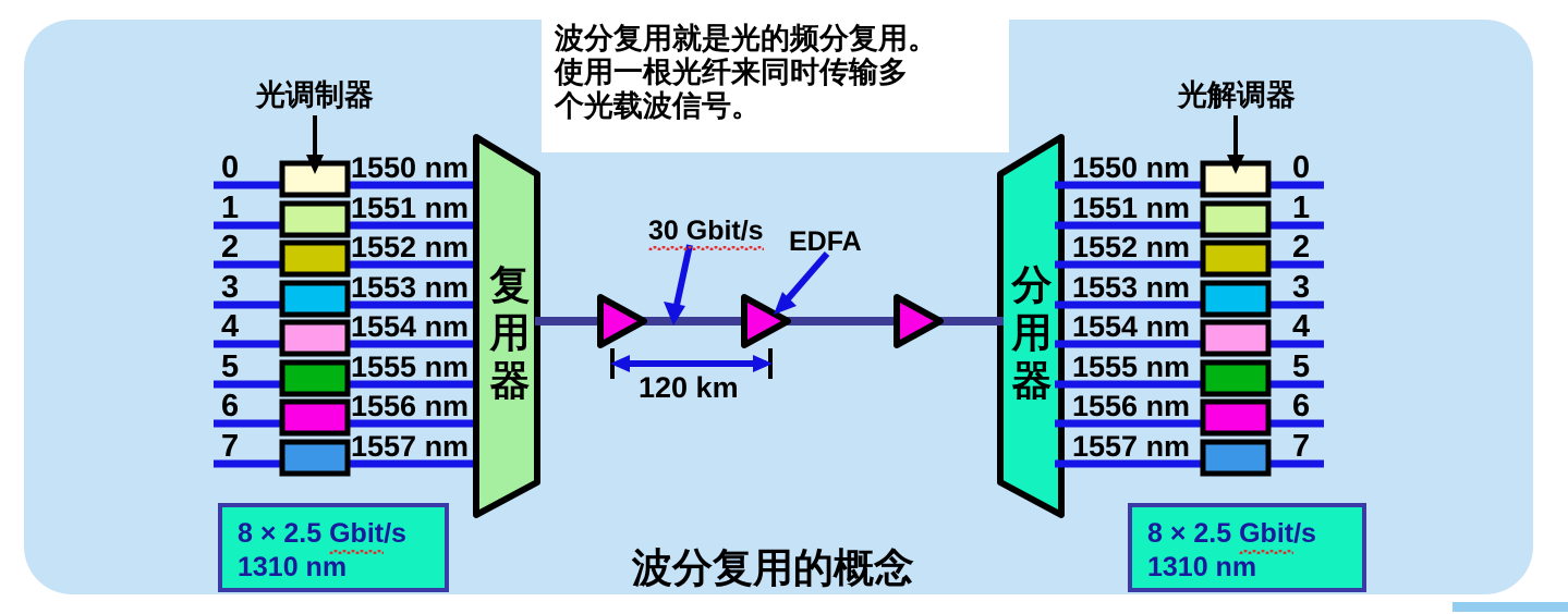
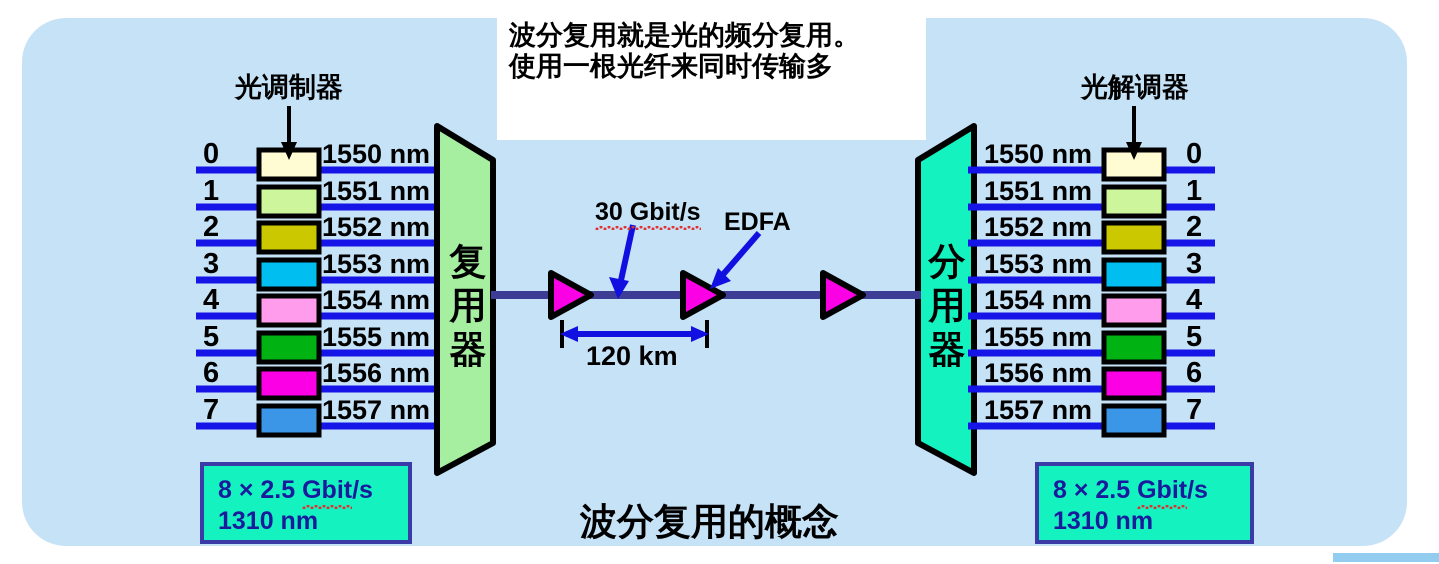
  光调制器
  光解调器
  0
  1
  2
  3
  4
  5
  6
  7
  1550 nm
  1551 nm
  1552 nm
  1553 nm
  1554 nm
  1555 nm
  1556 nm
  1557 nm
  1550 nm
  1551 nm
  1552 nm
  1553 nm
  1554 nm
  1555 nm
  1556 nm
  1557 nm
  0
  1
  2
  3
  4
  5
  6
  7
  复
  用
  器
  分
  用
  器
  波分复用就是光的频分复用。
  使用一根光纤来同时传输多
- 个光载波信号。
  30 Gbit/s
  EDFA
  120 km
  8 × 2.5 Gbit/s
  1310 nm
  8 × 2.5 Gbit/s
  1310 nm
  波分复用的概念
